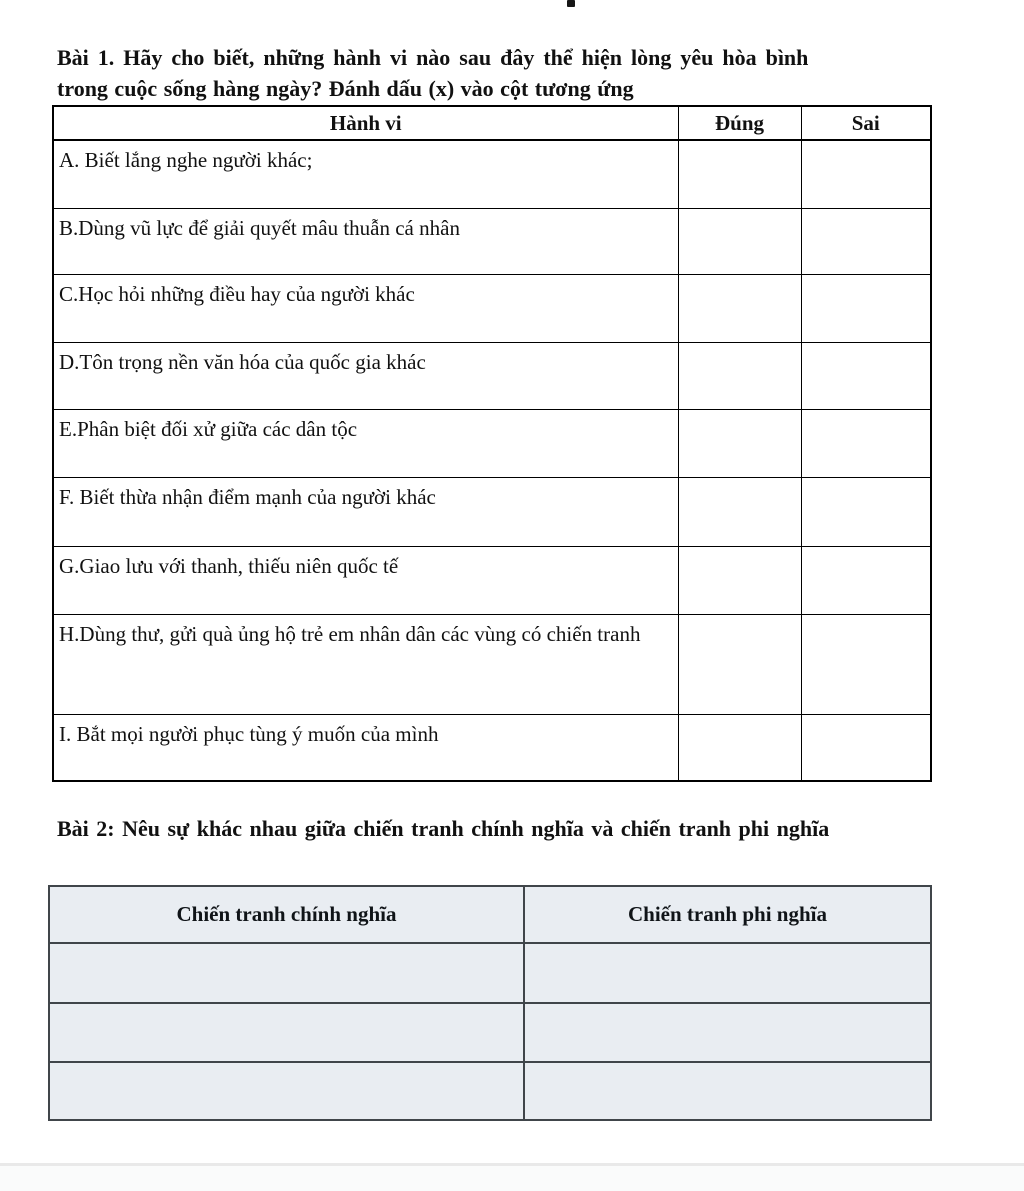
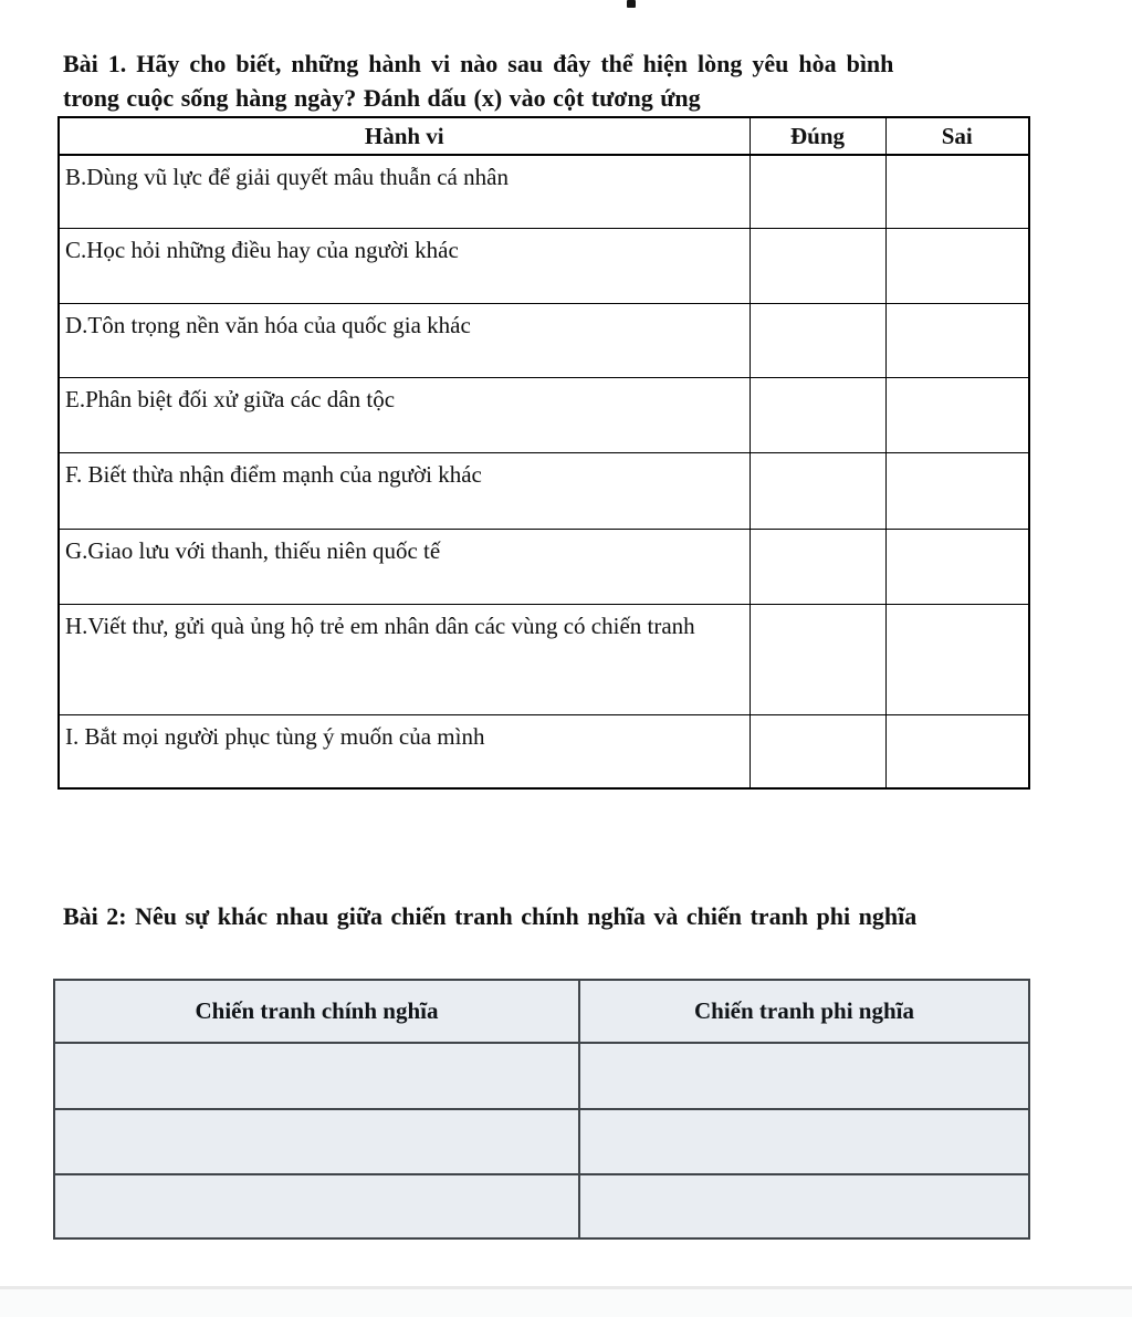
  Bài 1. Hãy cho biết, những hành vi nào sau đây thể hiện lòng yêu hòa bình
  trong cuộc sống hàng ngày? Đánh dấu (x) vào cột tương ứng
  Hành vi	Đúng	Sai
- A. Biết lắng nghe người khác;
  B.Dùng vũ lực để giải quyết mâu thuẫn cá nhân
  C.Học hỏi những điều hay của người khác
  D.Tôn trọng nền văn hóa của quốc gia khác
  E.Phân biệt đối xử giữa các dân tộc
  F. Biết thừa nhận điểm mạnh của người khác
  G.Giao lưu với thanh, thiếu niên quốc tế
- H.Dùng thư, gửi quà ủng hộ trẻ em nhân dân các vùng có chiến tranh
+ H.Viết thư, gửi quà ủng hộ trẻ em nhân dân các vùng có chiến tranh
  I. Bắt mọi người phục tùng ý muốn của mình
  Bài 2: Nêu sự khác nhau giữa chiến tranh chính nghĩa và chiến tranh phi nghĩa
  Chiến tranh chính nghĩa	Chiến tranh phi nghĩa
